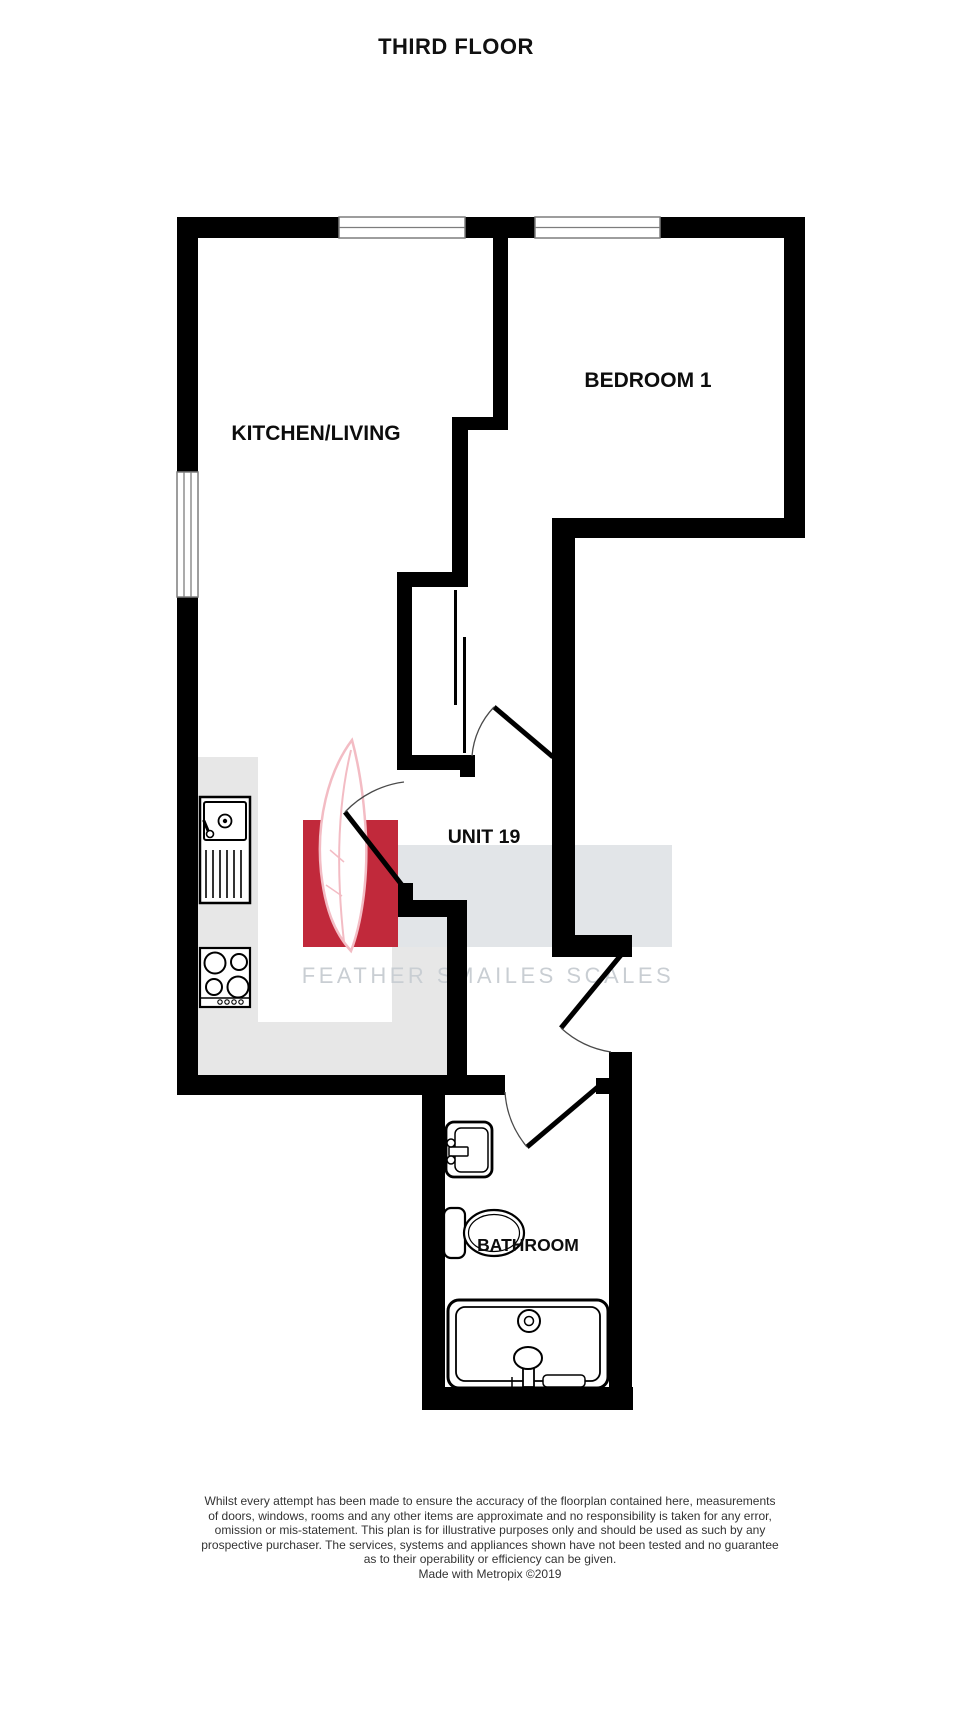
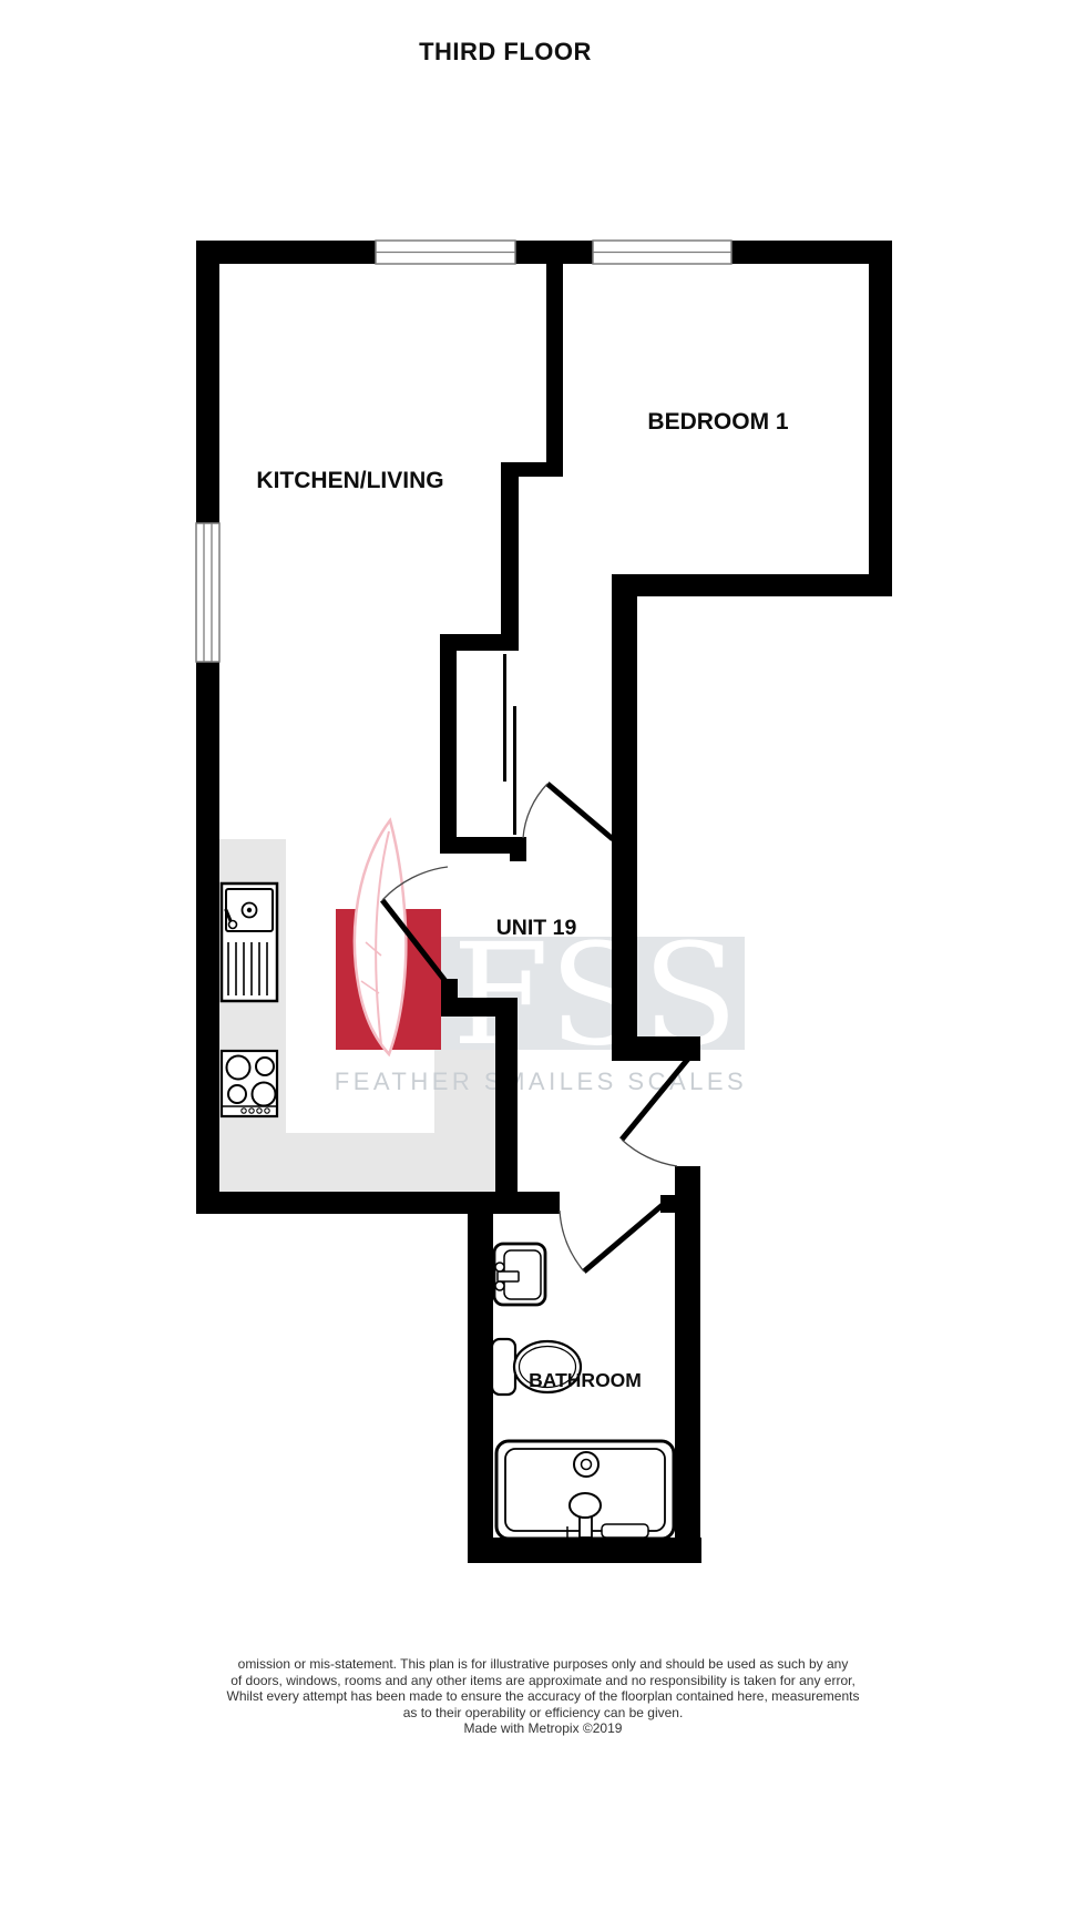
  THIRD FLOOR
+ FSS
  FEATHER SAILES SCALES
  KITCHEN/LIVING
  BEDROOM 1
  UNIT 19
  BATHROOM
- Whilst every attempt has been made to ensure the accuracy of the floorplan contained here, measurements
+ omission or mis-statement. This plan is for illustrative purposes only and should be used as such by any
  of doors, windows, rooms and any other items are approximate and no responsibility is taken for any error,
- omission or mis-statement. This plan is for illustrative purposes only and should be used as such by any
+ Whilst every attempt has been made to ensure the accuracy of the floorplan contained here, measurements
- prospective purchaser. The services, systems and appliances shown have not been tested and no guarantee
  as to their operability or efficiency can be given.
  Made with Metropix ©2019
